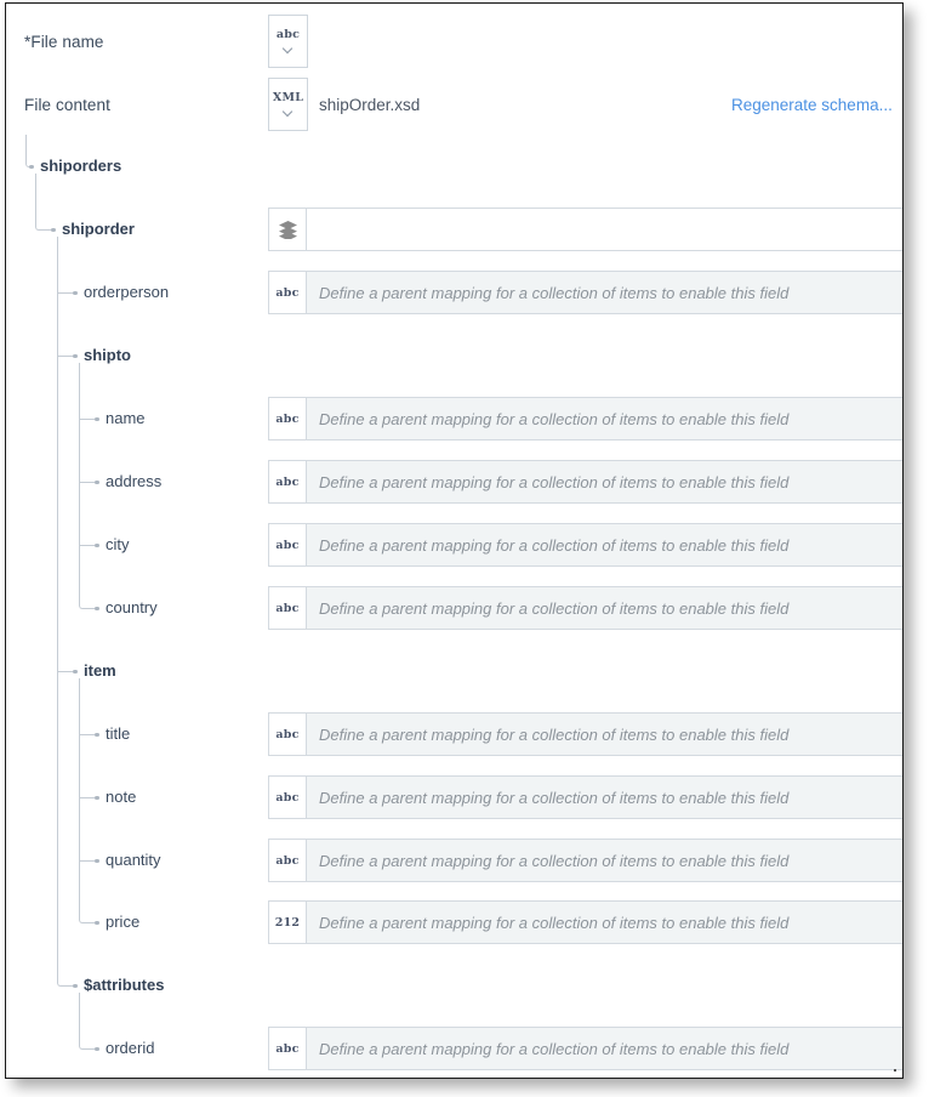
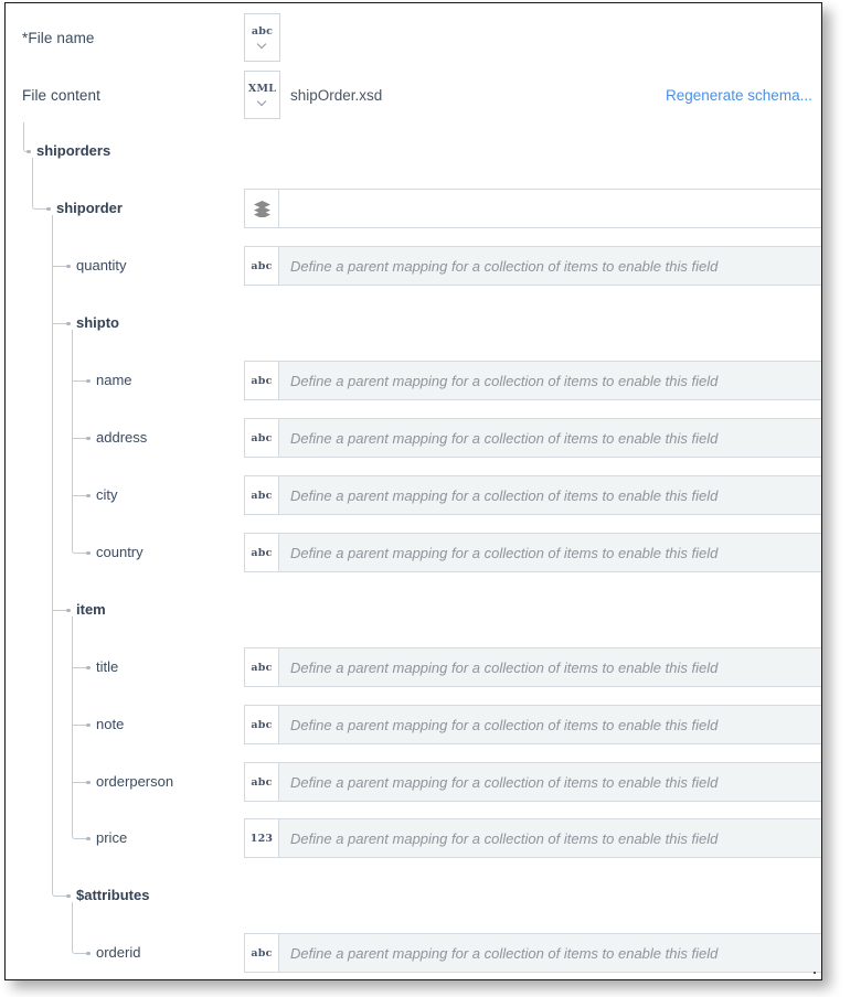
  *File name
  abc
  File content
  XML
  shipOrder.xsd
  Regenerate schema...
  shiporders
  shiporder
- orderperson
+ quantity
  shipto
  name
  address
  city
  country
  item
  title
  note
- quantity
+ orderperson
  price
  $attributes
  orderid
  abc
  Define a parent mapping for a collection of items to enable this field
  abc
  Define a parent mapping for a collection of items to enable this field
  abc
  Define a parent mapping for a collection of items to enable this field
  abc
  Define a parent mapping for a collection of items to enable this field
  abc
  Define a parent mapping for a collection of items to enable this field
  abc
  Define a parent mapping for a collection of items to enable this field
  abc
  Define a parent mapping for a collection of items to enable this field
  abc
  Define a parent mapping for a collection of items to enable this field
- 212
+ 123
  Define a parent mapping for a collection of items to enable this field
  abc
  Define a parent mapping for a collection of items to enable this field
